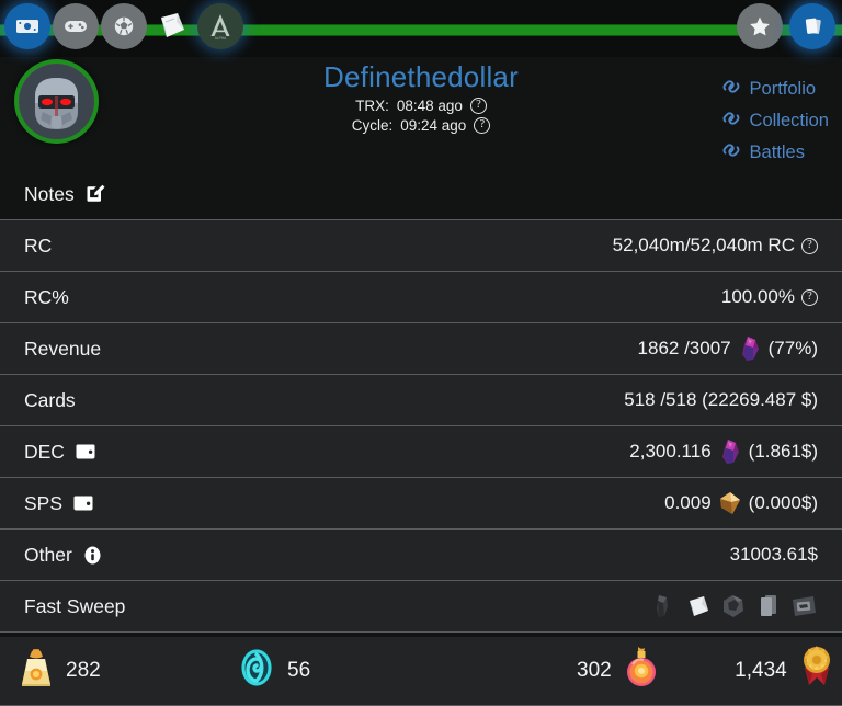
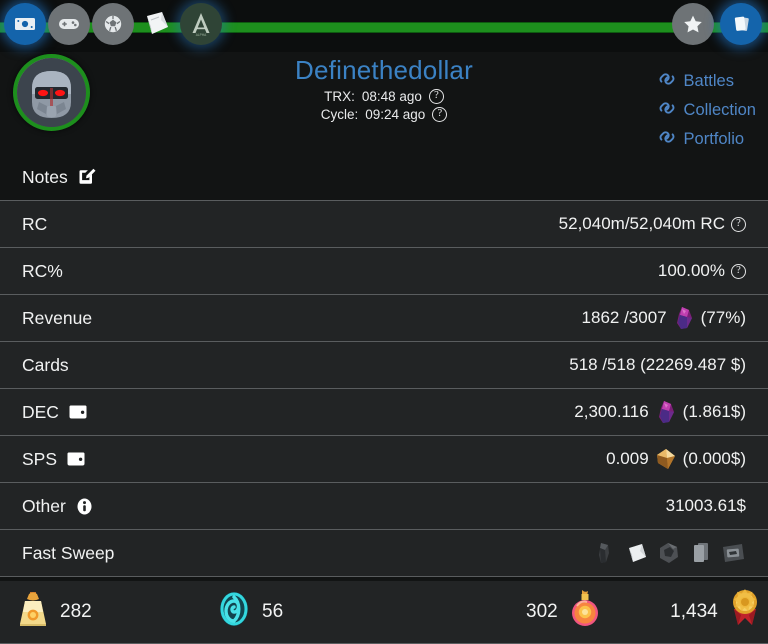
  Definethedollar
  TRX:
  08:48 ago
  ?
  Cycle:
  09:24 ago
  ?
- Portfolio
+ Battles
  Collection
- Battles
+ Portfolio
  Notes
  RC
  52,040m/52,040m RC
  ?
  RC%
  100.00%
  ?
  Revenue
  1862 /3007
  (77%)
  Cards
  518 /518 (22269.487 $)
  DEC
  2,300.116
  (1.861$)
  SPS
  0.009
  (0.000$)
  Other
  31003.61$
  Fast Sweep
  282
  56
  302
  1,434
